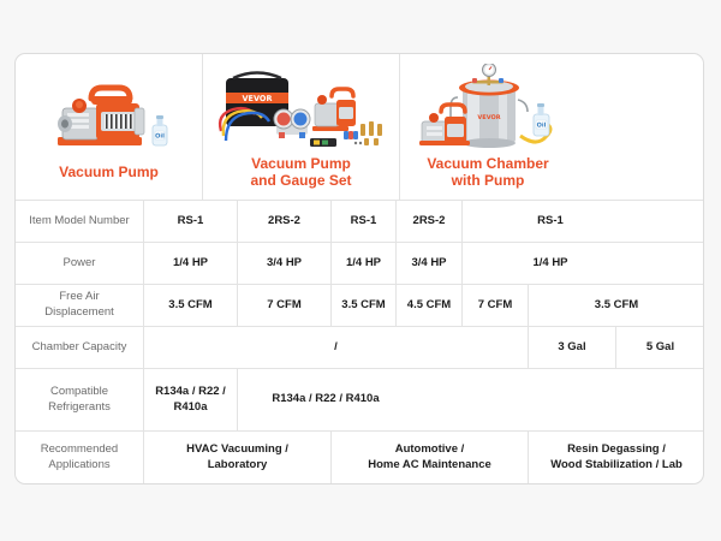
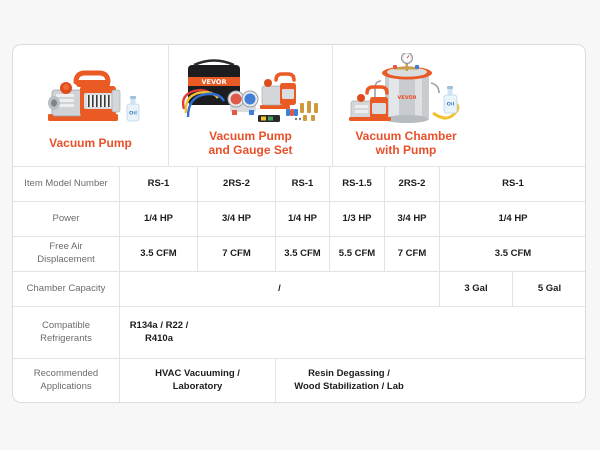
  Vacuum Pump
  VEVOR
  Vacuum Pump
  and Gauge Set
  Vacuum Chamber
  with Pump
  Item Model Number
  RS-1
  2RS-2
  RS-1
+ RS-1.5
  2RS-2
  RS-1
  Power
  1/4 HP
  3/4 HP
  1/4 HP
+ 1/3 HP
  3/4 HP
  1/4 HP
  Free Air
  Displacement
  3.5 CFM
  7 CFM
  3.5 CFM
- 4.5 CFM
+ 5.5 CFM
  7 CFM
  3.5 CFM
  Chamber Capacity
  /
  3 Gal
  5 Gal
  Compatible
  Refrigerants
  R134a / R22 /
  R410a
- R134a / R22 / R410a
  Recommended
  Applications
  HVAC Vacuuming /
  Laboratory
- Automotive /
- Home AC Maintenance
  Resin Degassing /
  Wood Stabilization / Lab
